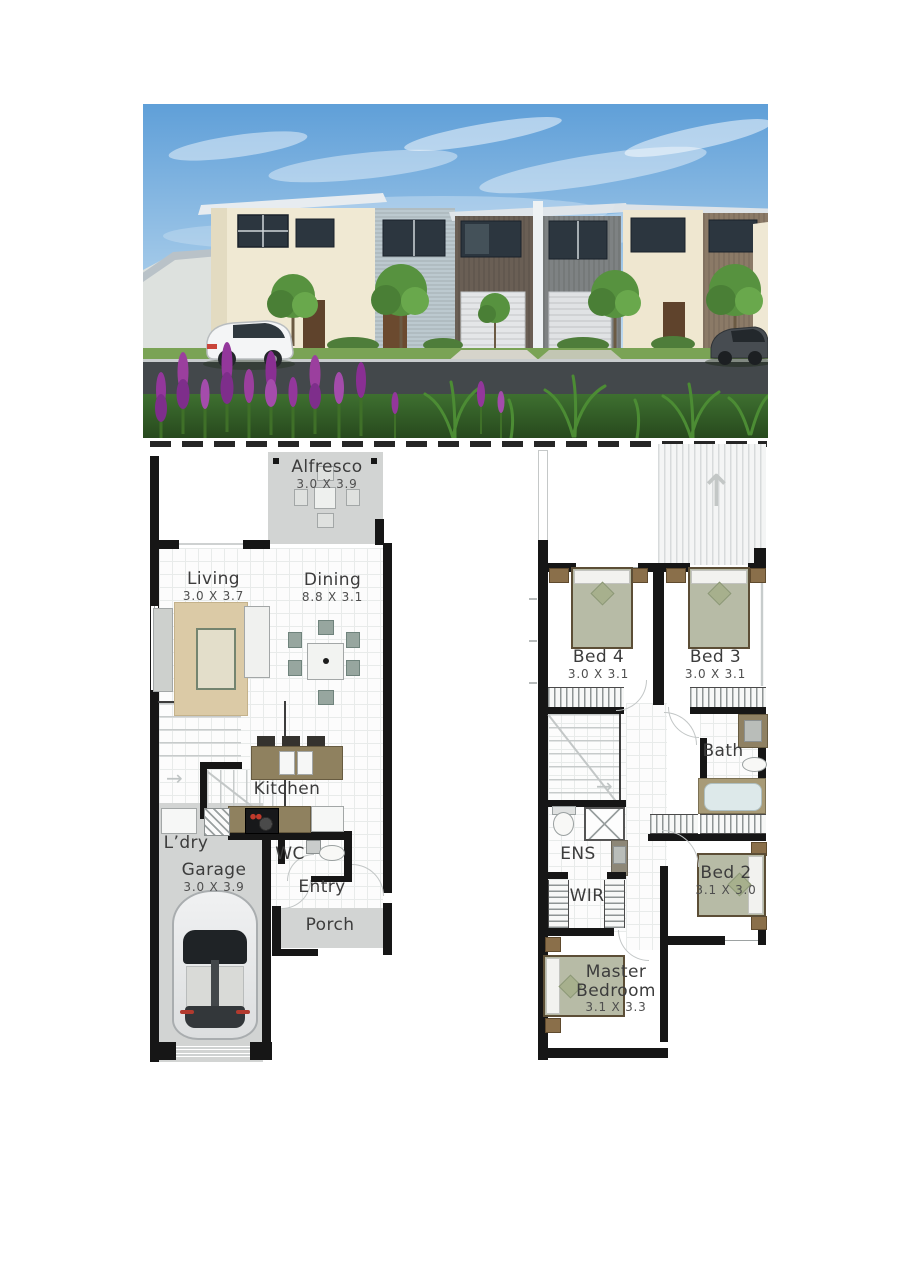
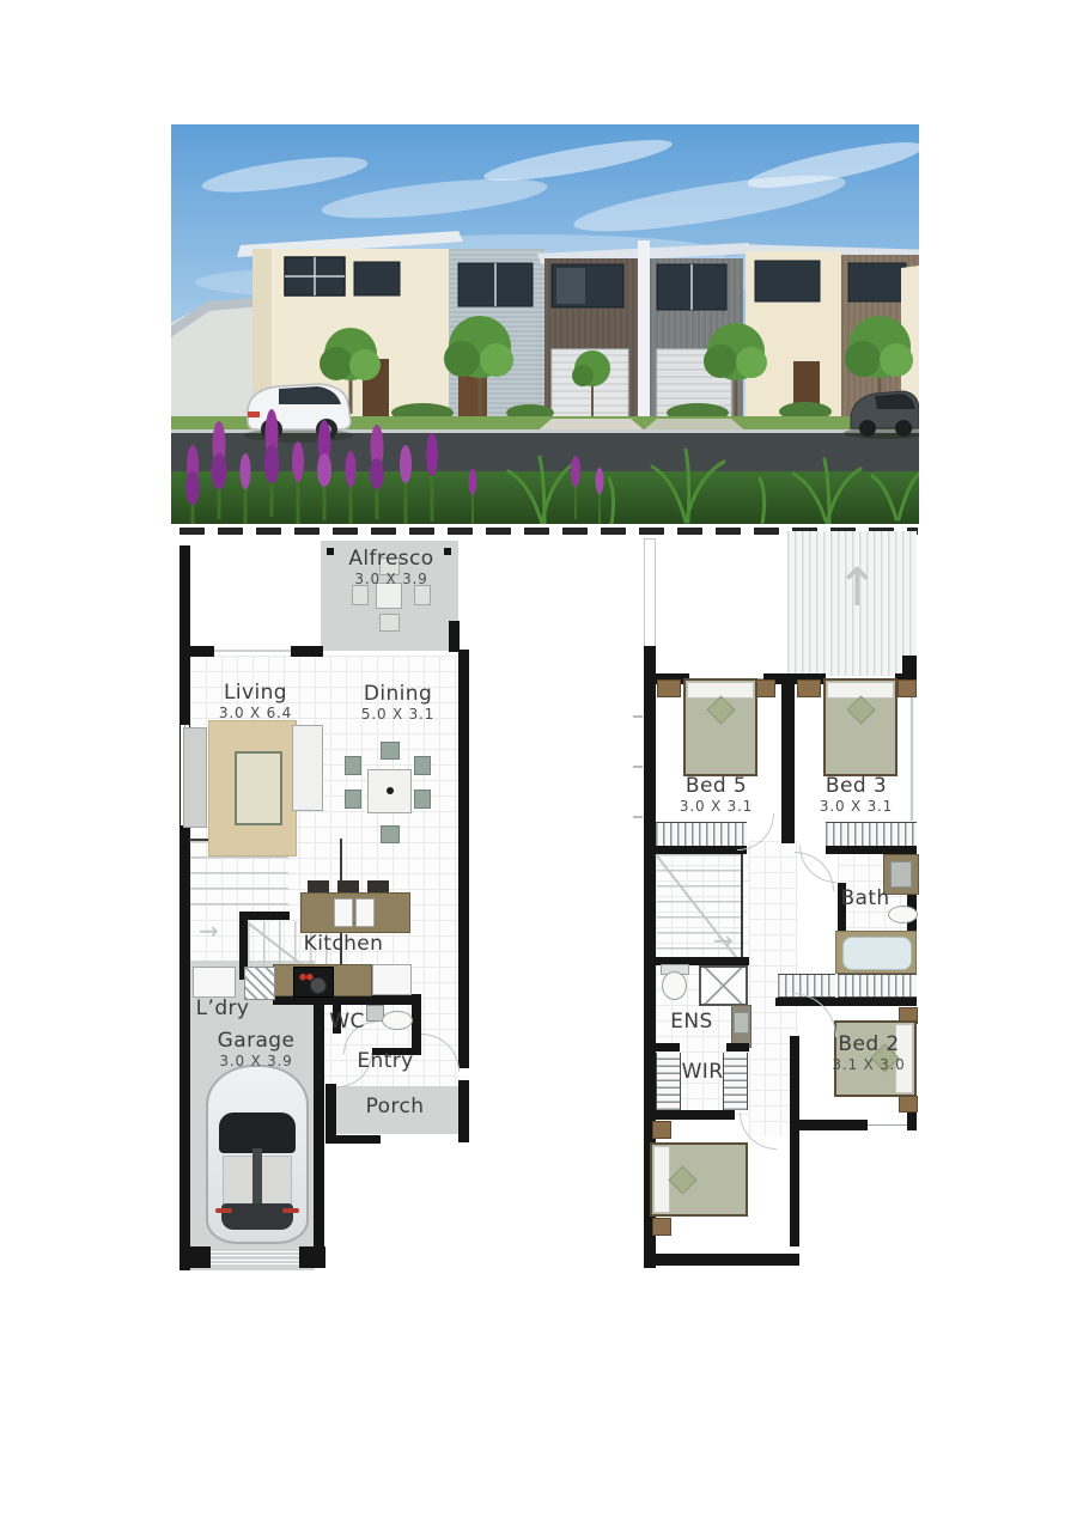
  →
  Alfresco
  3.0 X 3.9
  Living
- 3.0 X 3.7
+ 3.0 X 6.4
  Dining
- 8.8 X 3.1
+ 5.0 X 3.1
  Kitchen
  L’dry
  WC
  Entry
  Garage
  3.0 X 3.9
  Porch
  ↑
  →
- Bed 4
+ Bed 5
  3.0 X 3.1
  Bed 3
  3.0 X 3.1
  Bath
  ENS
  WIR
  Bed 2
  3.1 X 3.0
- Master Bedroom
- 3.1 X 3.3
